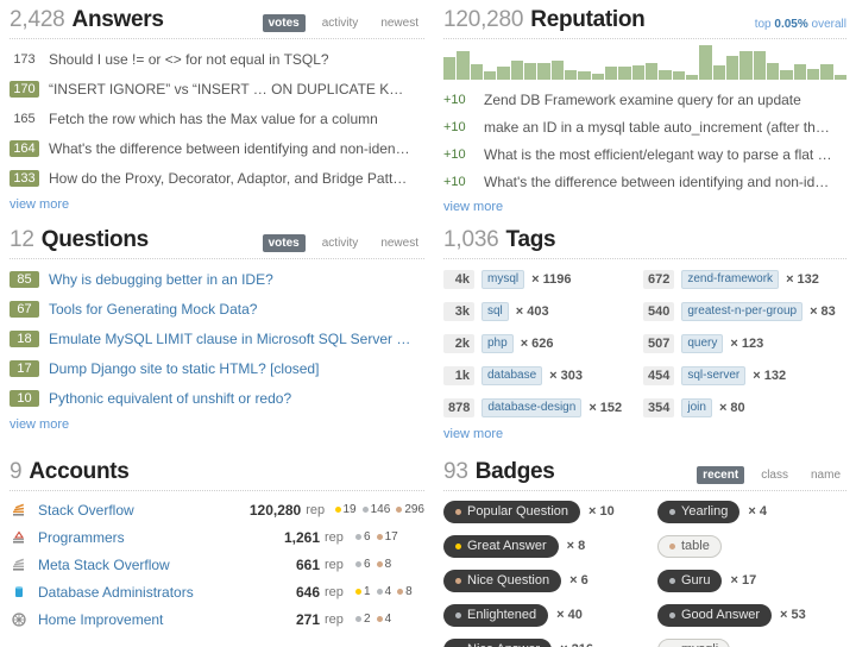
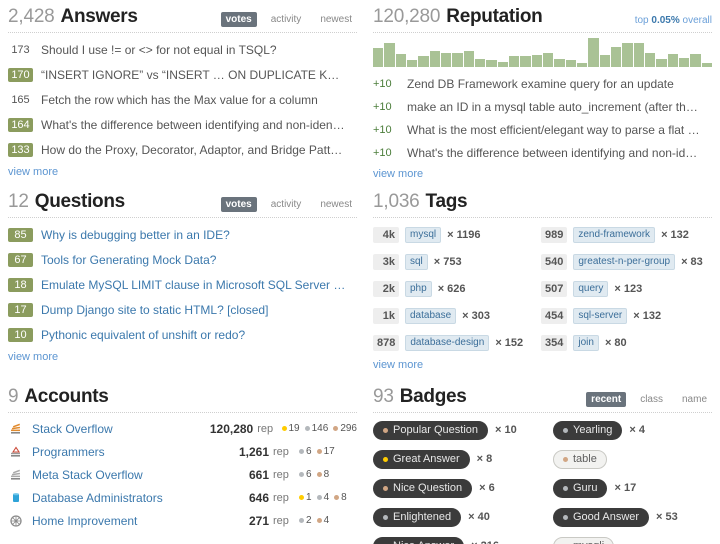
  2,428
  Answers
  votes
  activity
  newest
  173
  Should I use != or <> for not equal in TSQL?
  170
  “INSERT IGNORE” vs “INSERT … ON DUPLICATE KEY
  165
  Fetch the row which has the Max value for a column
  164
  What's the difference between identifying and non-identify
  133
  How do the Proxy, Decorator, Adaptor, and Bridge Pattern
  view more
  120,280
  Reputation
  top 0.05% overall
  +10
  Zend DB Framework examine query for an update
  +10
  make an ID in a mysql table auto_increment (after the f
  +10
  What is the most efficient/elegant way to parse a flat tab
  +10
  What's the difference between identifying and non-ident
  view more
  12
  Questions
  votes
  activity
  newest
  85
  Why is debugging better in an IDE?
  67
  Tools for Generating Mock Data?
  18
  Emulate MySQL LIMIT clause in Microsoft SQL Server 20
  17
  Dump Django site to static HTML? [closed]
  10
  Pythonic equivalent of unshift or redo?
  view more
  1,036
  Tags
  4k
  mysql
  × 1196
- 672
+ 989
  zend-framework
  × 132
  3k
  sql
- × 403
+ × 753
  540
  greatest-n-per-group
  × 83
  2k
  php
  × 626
  507
  query
  × 123
  1k
  database
  × 303
  454
  sql-server
  × 132
  878
  database-design
  × 152
  354
  join
  × 80
  view more
  9
  Accounts
  Stack Overflow
  120,280
  rep
  19
  146
  296
  Programmers
  1,261
  rep
  6
  17
  Meta Stack Overflow
  661
  rep
  6
  8
  Database Administrators
  646
  rep
  1
  4
  8
  Home Improvement
  271
  rep
  2
  4
  93
  Badges
  recent
  class
  name
  Popular Question
  × 10
  Yearling
  × 4
  Great Answer
  × 8
  table
  Nice Question
  × 6
  Guru
  × 17
  Enlightened
  × 40
  Good Answer
  × 53
